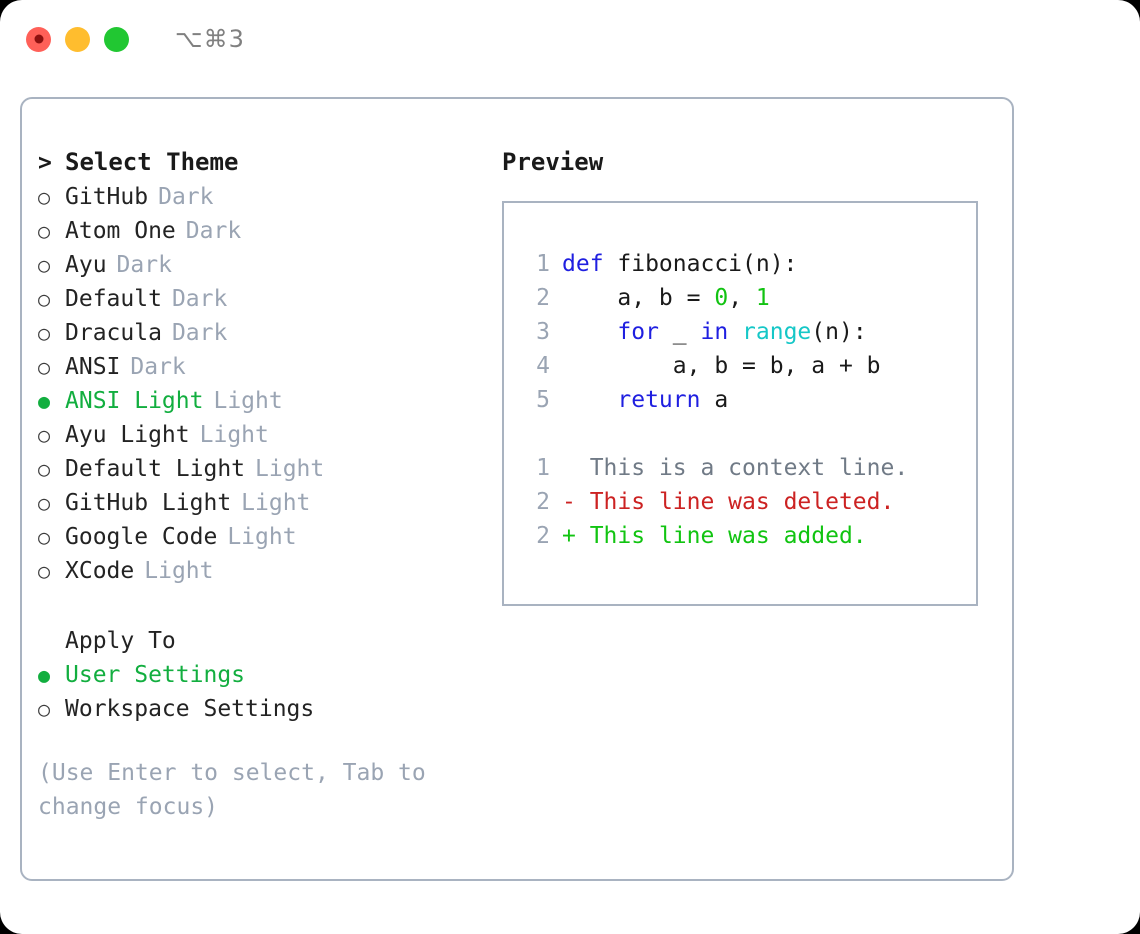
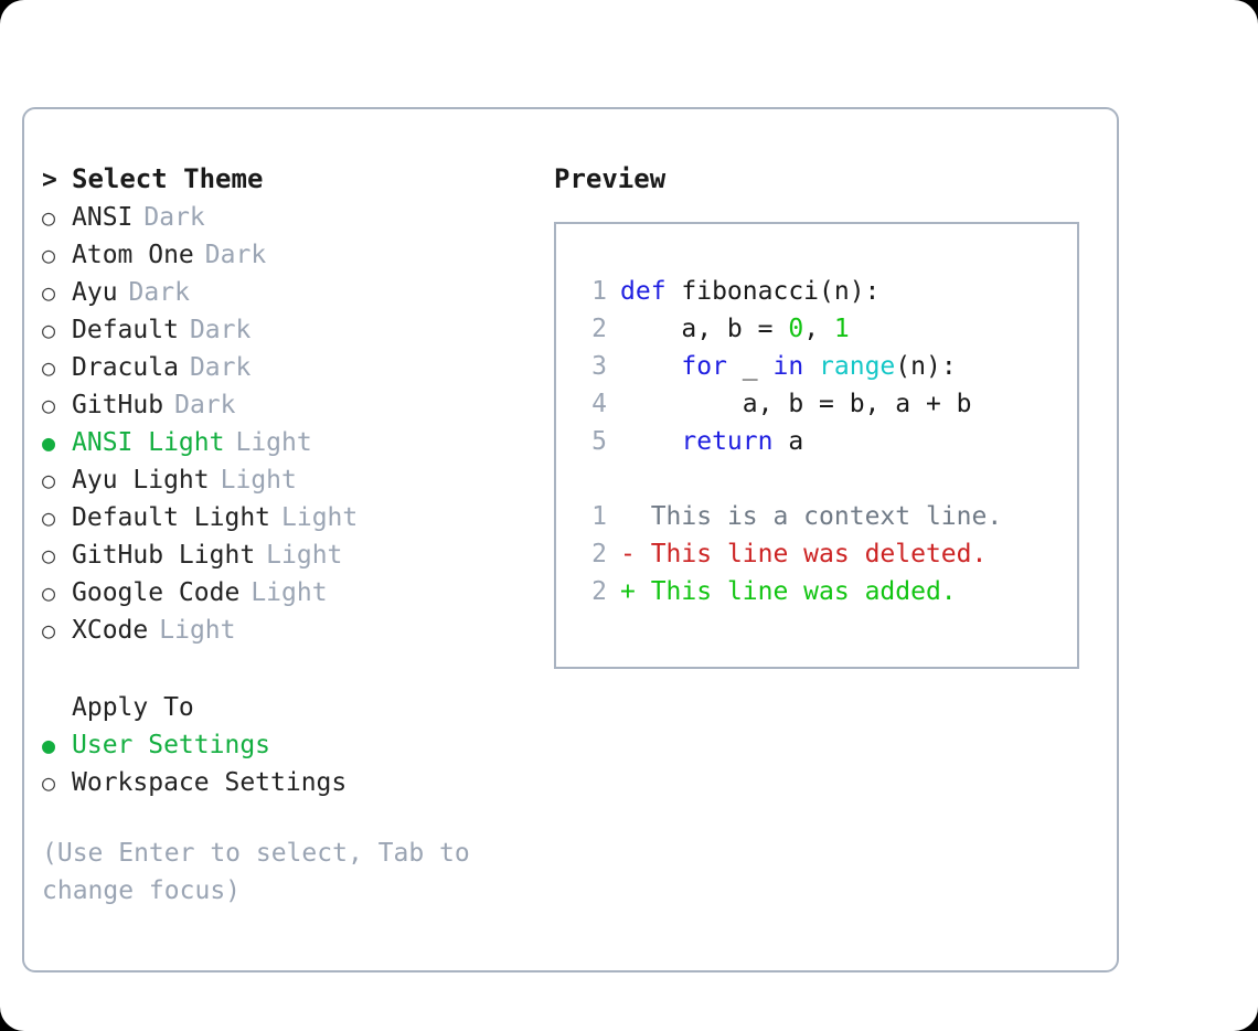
- ⌥⌘3
  >
  Select Theme
  ○
- GitHub
+ ANSI
  Dark
  ○
  Atom One
  Dark
  ○
  Ayu
  Dark
  ○
  Default
  Dark
  ○
  Dracula
  Dark
  ○
- ANSI
+ GitHub
  Dark
  ●
  ANSI Light
  Light
  ○
  Ayu Light
  Light
  ○
  Default Light
  Light
  ○
  GitHub Light
  Light
  ○
  Google Code
  Light
  ○
  XCode
  Light
  Apply To
  ●
  User Settings
  ○
  Workspace Settings
  (Use Enter to select, Tab to change focus)
  Preview
  1
  def fibonacci(n):
  2
  a, b = 0, 1
  3
  for _ in range(n):
  4
  a, b = b, a + b
  5
  return a
  1
  This is a context line.
  2
  -
  This line was deleted.
  2
  +
  This line was added.
